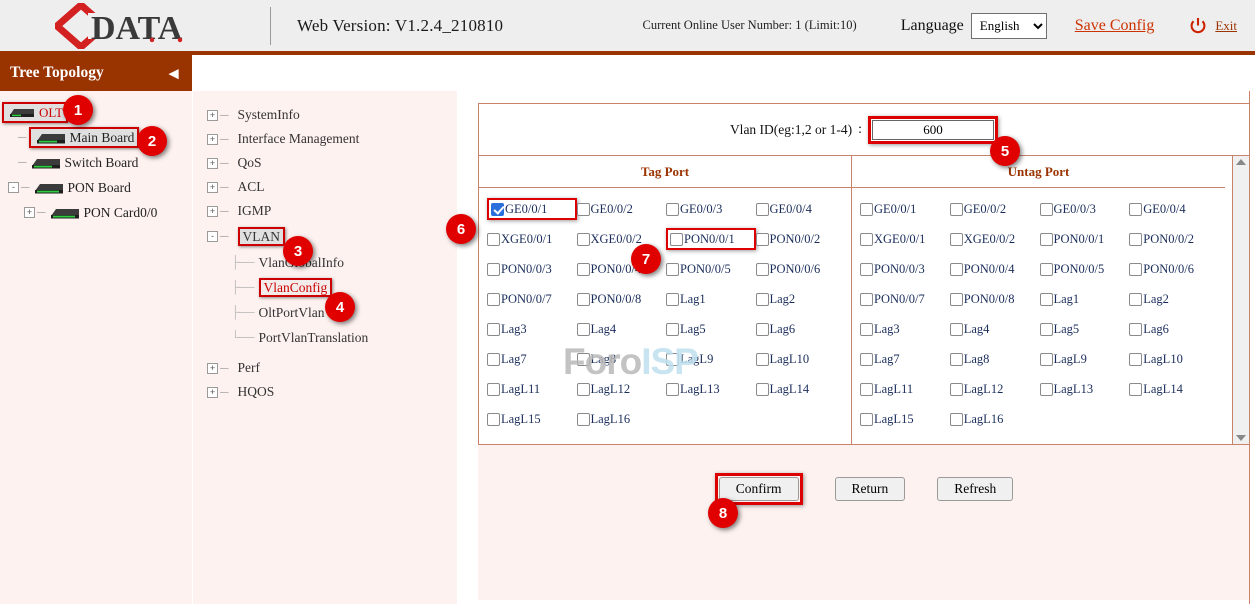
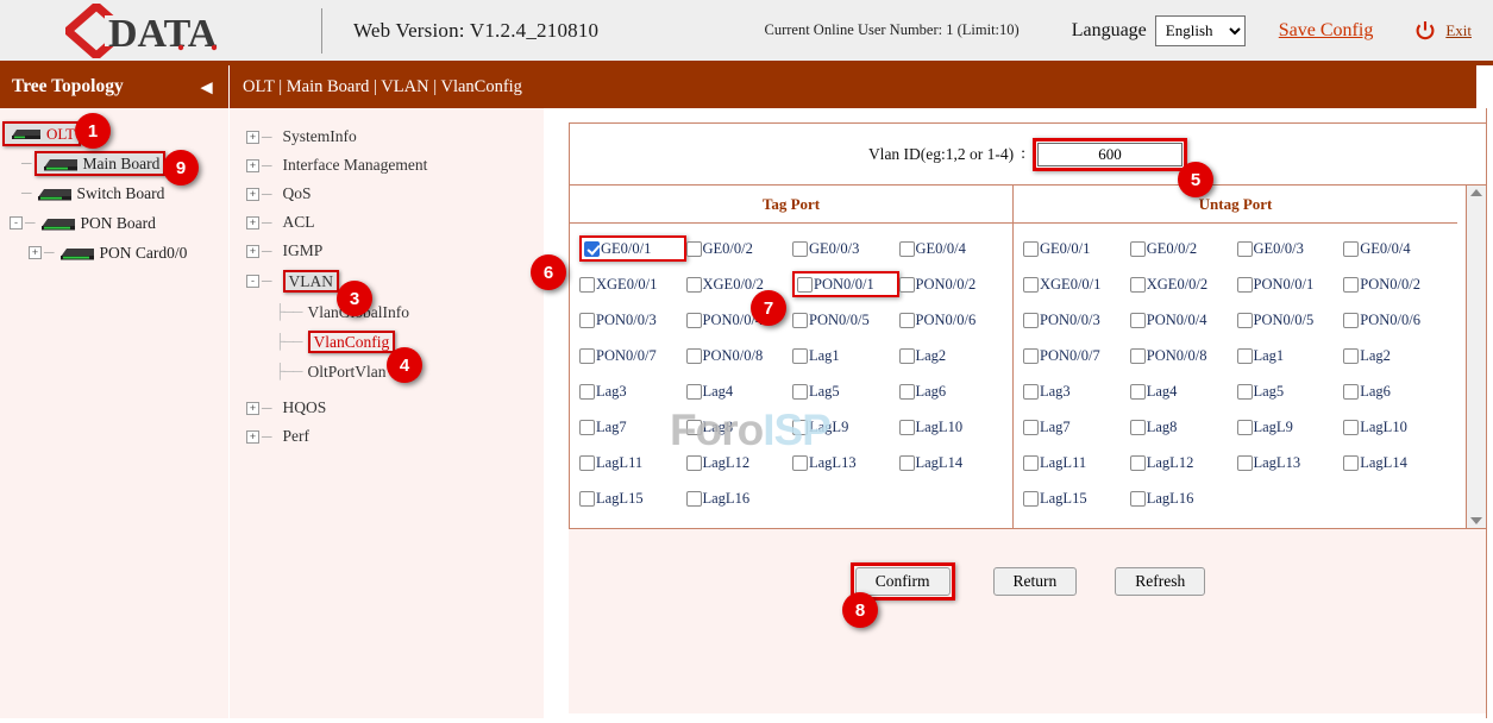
  DATA
  Web Version: V1.2.4_210810
  Current Online User Number: 1 (Limit:10)
  Language
  English
  Save Config
  Exit
  Tree Topology
  ◄
  OLT
  ─
  Main Board
  ─
  Switch Board
  -
  ─
  PON Board
  +
  ─
  PON Card0/0
+ OLT | Main Board | VLAN | VlanConfig
  +
  ─
  SystemInfo
  +
  ─
  Interface Management
  +
  ─
  QoS
  +
  ─
  ACL
  +
  ─
  IGMP
  -
  ─
  VLAN
  ├──
  VlanbalInfo
  ├──
  VlanConfig
  ├──
  OltPortVlan
- └──
- PortVlanTranslation
  +
  ─
- Perf
+ HQOS
  +
  ─
- HQOS
+ Perf
  Vlan ID(eg:1,2 or 1-4)
  :
  600
  Tag Port
  GE0/0/1
  GE0/0/2
  GE0/0/3
  GE0/0/4
  XGE0/0/1
  XGE0/0/2
  PON0/0/1
  PON0/0/2
  PON0/0/3
  PON0/0/
  PON0/0/5
  PON0/0/6
  PON0/0/7
  PON0/0/8
  Lag1
  Lag2
  Lag3
  Lag4
  Lag5
  Lag6
  Lag7
  Lag8
  LagL9
  LagL10
  LagL11
  LagL12
  LagL13
  LagL14
  LagL15
  LagL16
  Untag Port
  GE0/0/1
  GE0/0/2
  GE0/0/3
  GE0/0/4
  XGE0/0/1
  XGE0/0/2
  PON0/0/1
  PON0/0/2
  PON0/0/3
  PON0/0/4
  PON0/0/5
  PON0/0/6
  PON0/0/7
  PON0/0/8
  Lag1
  Lag2
  Lag3
  Lag4
  Lag5
  Lag6
  Lag7
  Lag8
  LagL9
  LagL10
  LagL11
  LagL12
  LagL13
  LagL14
  LagL15
  LagL16
  Confirm
  Return
  Refresh
  ForoISP
  1
- 2
+ 9
  3
  4
  5
  6
  7
  8
